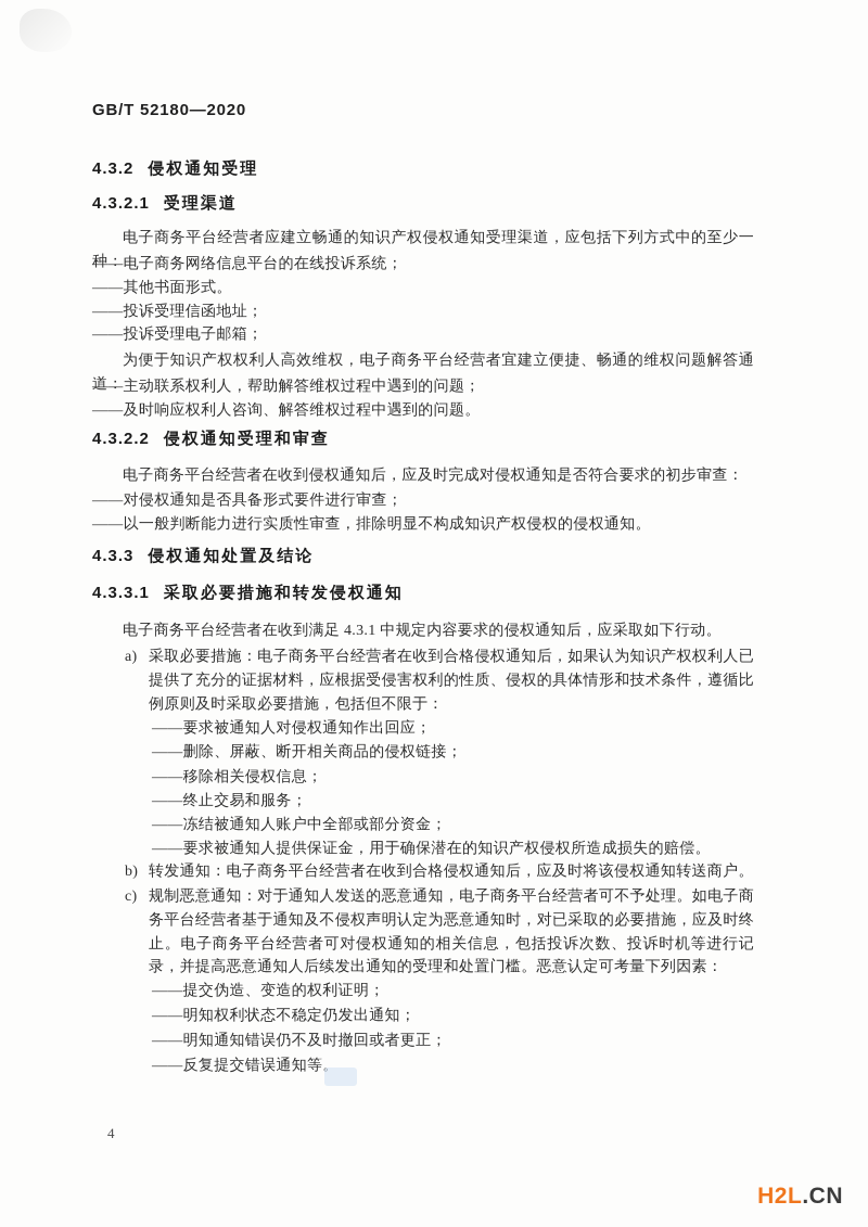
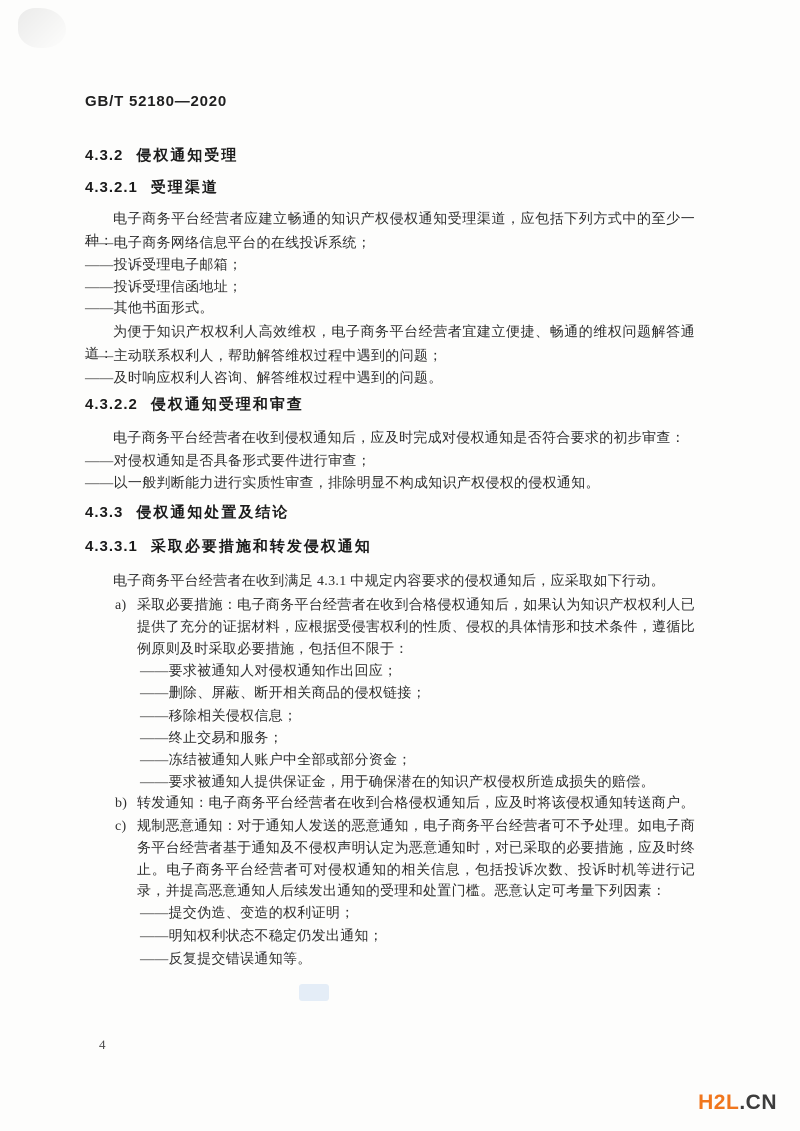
  GB/T 52180—2020
  4.3.2 侵权通知受理
  4.3.2.1 受理渠道
  电子商务平台经营者应建立畅通的知识产权侵权通知受理渠道，应包括下列方式中的至少一种：
  ——电子商务网络信息平台的在线投诉系统；
- ——其他书面形式。
+ ——投诉受理电子邮箱；
  ——投诉受理信函地址；
- ——投诉受理电子邮箱；
+ ——其他书面形式。
  为便于知识产权权利人高效维权，电子商务平台经营者宜建立便捷、畅通的维权问题解答通道：
  ——主动联系权利人，帮助解答维权过程中遇到的问题；
  ——及时响应权利人咨询、解答维权过程中遇到的问题。
  4.3.2.2 侵权通知受理和审查
  电子商务平台经营者在收到侵权通知后，应及时完成对侵权通知是否符合要求的初步审查：
  ——对侵权通知是否具备形式要件进行审查；
  ——以一般判断能力进行实质性审查，排除明显不构成知识产权侵权的侵权通知。
  4.3.3 侵权通知处置及结论
  4.3.3.1 采取必要措施和转发侵权通知
  电子商务平台经营者在收到满足 4.3.1 中规定内容要求的侵权通知后，应采取如下行动。
  a)
  采取必要措施：电子商务平台经营者在收到合格侵权通知后，如果认为知识产权权利人已提供了充分的证据材料，应根据受侵害权利的性质、侵权的具体情形和技术条件，遵循比例原则及时采取必要措施，包括但不限于：
  ——要求被通知人对侵权通知作出回应；
  ——删除、屏蔽、断开相关商品的侵权链接；
  ——移除相关侵权信息；
  ——终止交易和服务；
  ——冻结被通知人账户中全部或部分资金；
  ——要求被通知人提供保证金，用于确保潜在的知识产权侵权所造成损失的赔偿。
  b)
  转发通知：电子商务平台经营者在收到合格侵权通知后，应及时将该侵权通知转送商户。
  c)
  规制恶意通知：对于通知人发送的恶意通知，电子商务平台经营者可不予处理。如电子商务平台经营者基于通知及不侵权声明认定为恶意通知时，对已采取的必要措施，应及时终止。电子商务平台经营者可对侵权通知的相关信息，包括投诉次数、投诉时机等进行记录，并提高恶意通知人后续发出通知的受理和处置门槛。恶意认定可考量下列因素：
  ——提交伪造、变造的权利证明；
  ——明知权利状态不稳定仍发出通知；
- ——明知通知错误仍不及时撤回或者更正；
  ——反复提交错误通知等。
  4
  H2L.CN
